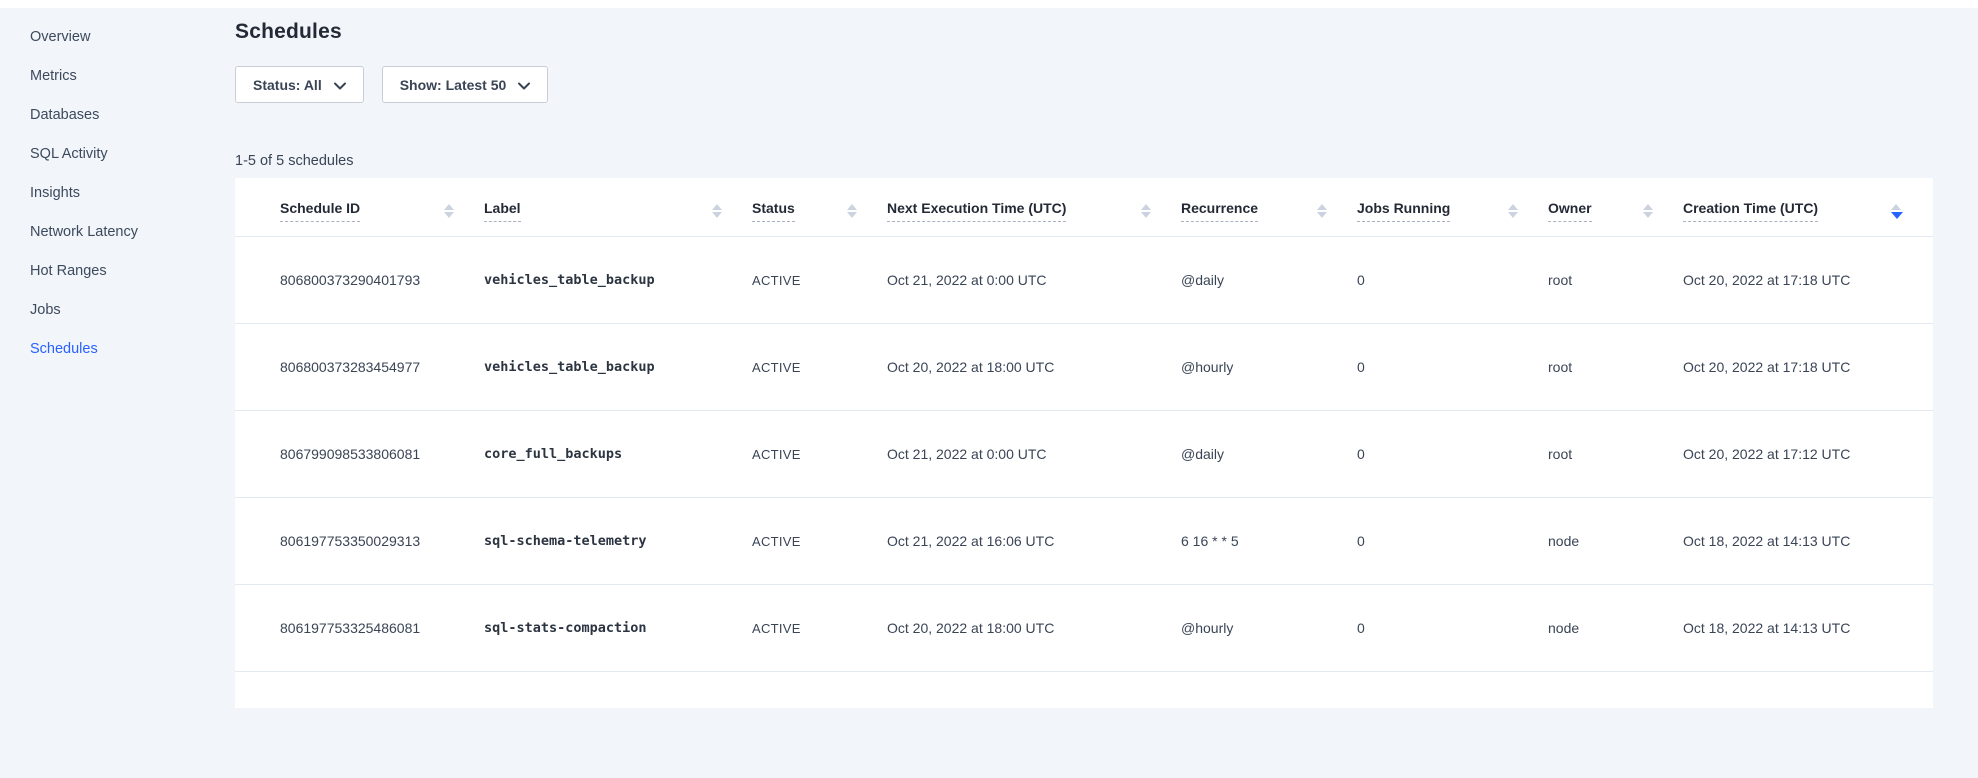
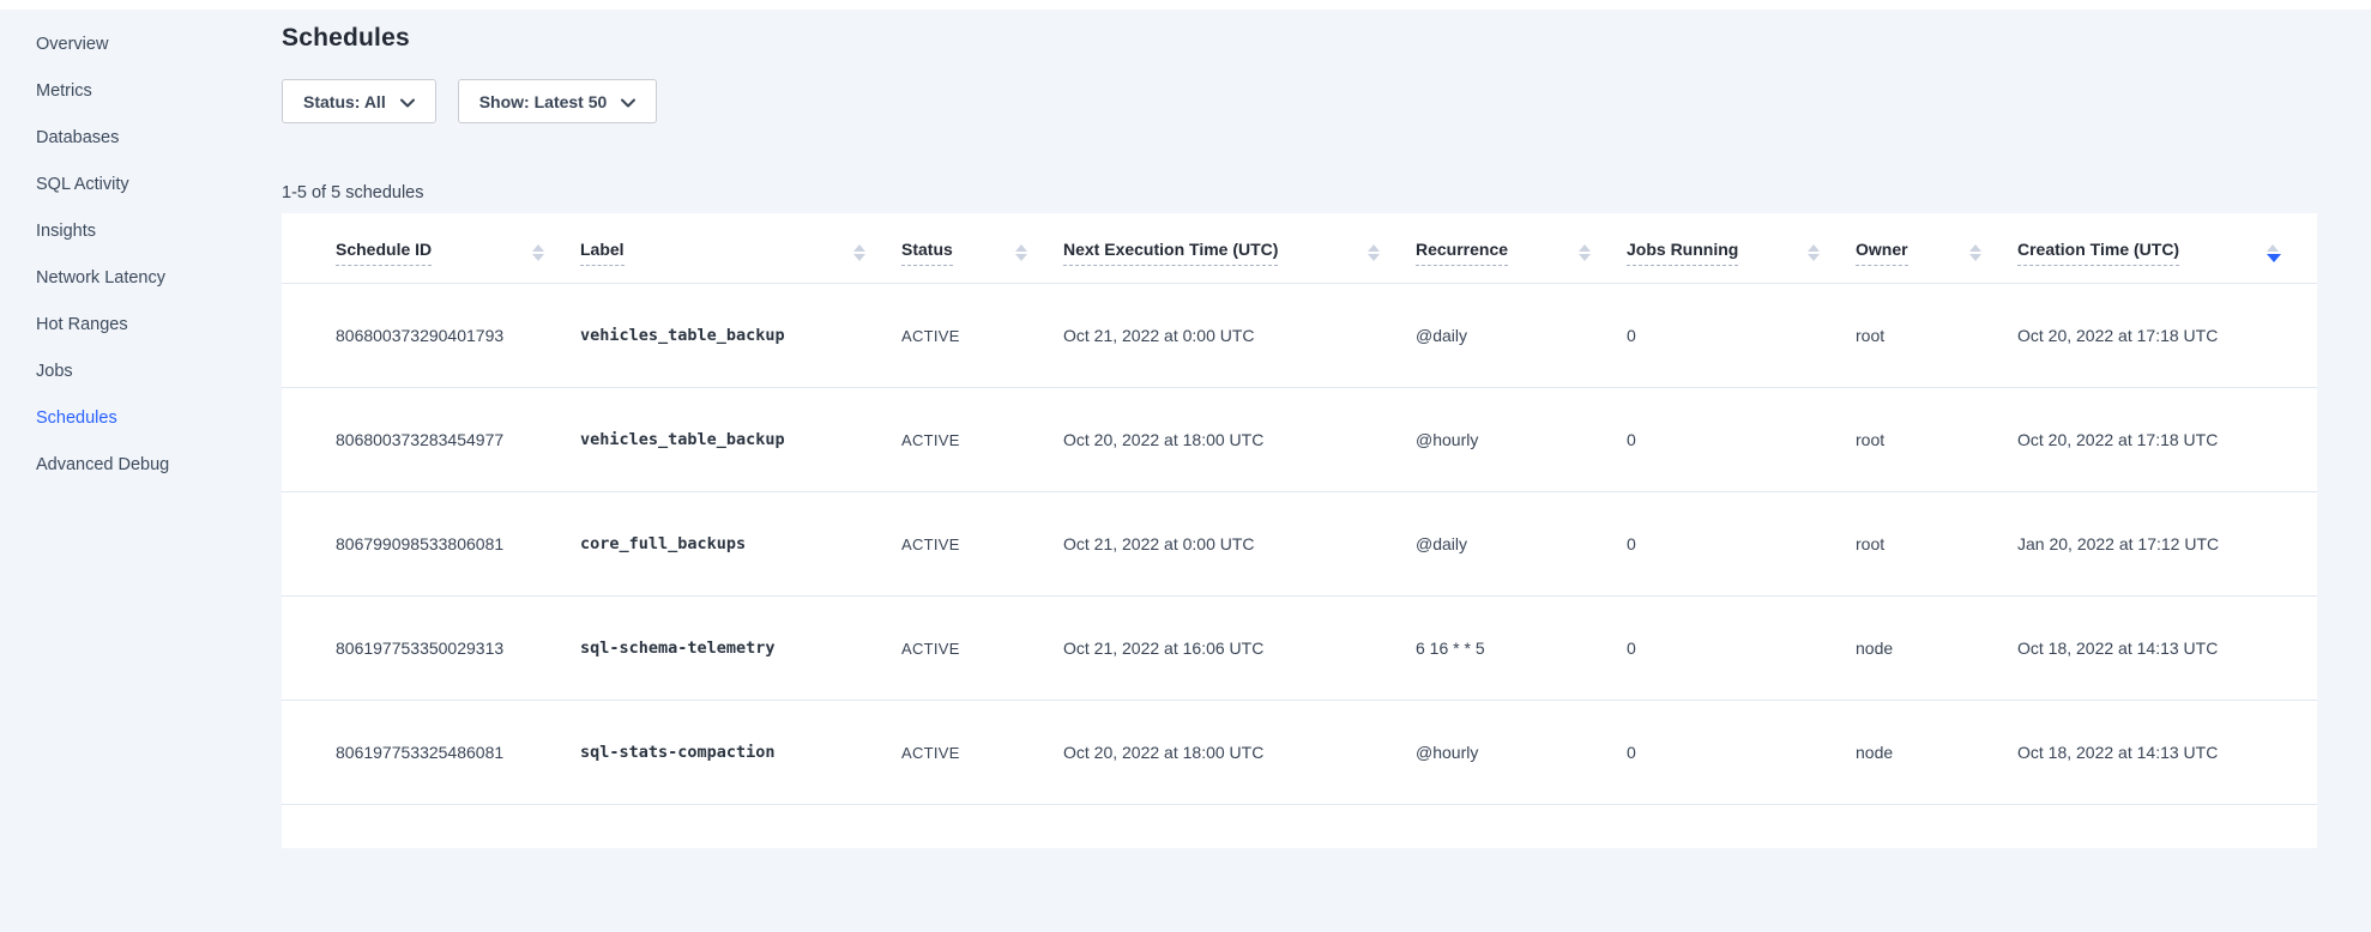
  Overview
  Metrics
  Databases
  SQL Activity
  Insights
  Network Latency
  Hot Ranges
  Jobs
  Schedules
+ Advanced Debug
  Schedules
  Status: All
  Show: Latest 50
  1-5 of 5 schedules
  Schedule ID	Label	Status	Next Execution Time (UTC)	Recurrence	Jobs Running	Owner	Creation Time (UTC)
  806800373290401793	vehicles_table_backup	ACTIVE	Oct 21, 2022 at 0:00 UTC	@daily	0	root	Oct 20, 2022 at 17:18 UTC
  806800373283454977	vehicles_table_backup	ACTIVE	Oct 20, 2022 at 18:00 UTC	@hourly	0	root	Oct 20, 2022 at 17:18 UTC
- 806799098533806081	core_full_backups	ACTIVE	Oct 21, 2022 at 0:00 UTC	@daily	0	root	Oct 20, 2022 at 17:12 UTC
+ 806799098533806081	core_full_backups	ACTIVE	Oct 21, 2022 at 0:00 UTC	@daily	0	root	Jan 20, 2022 at 17:12 UTC
  806197753350029313	sql-schema-telemetry	ACTIVE	Oct 21, 2022 at 16:06 UTC	6 16 * * 5	0	node	Oct 18, 2022 at 14:13 UTC
  806197753325486081	sql-stats-compaction	ACTIVE	Oct 20, 2022 at 18:00 UTC	@hourly	0	node	Oct 18, 2022 at 14:13 UTC
